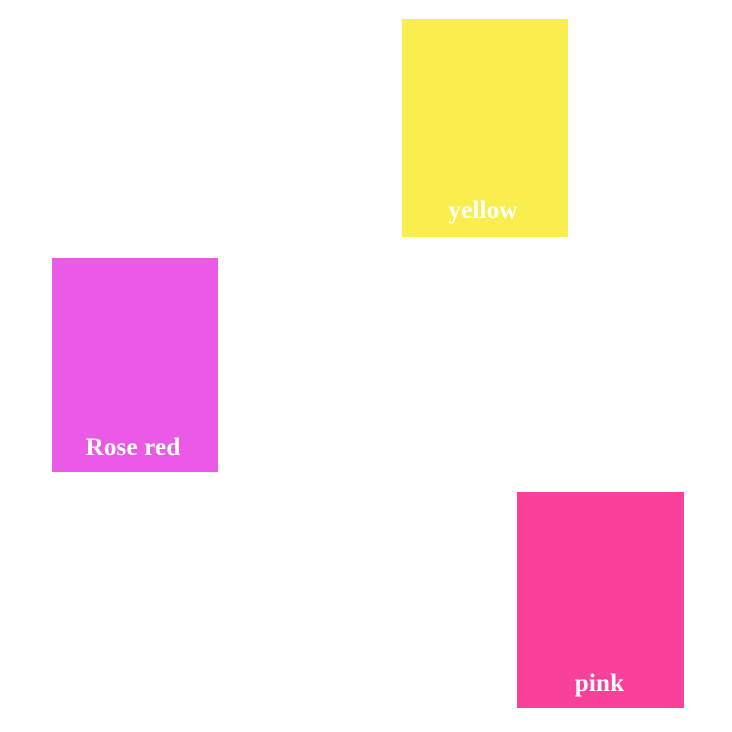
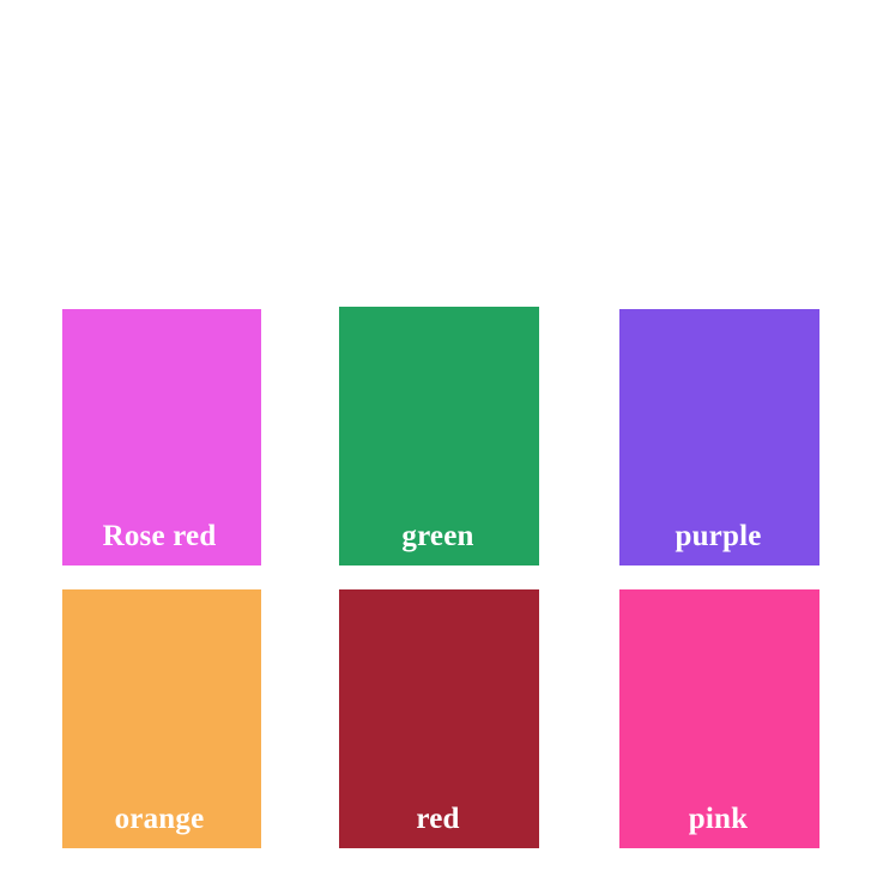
- yellow
  Rose red
+ green
+ purple
+ orange
+ red
  pink
